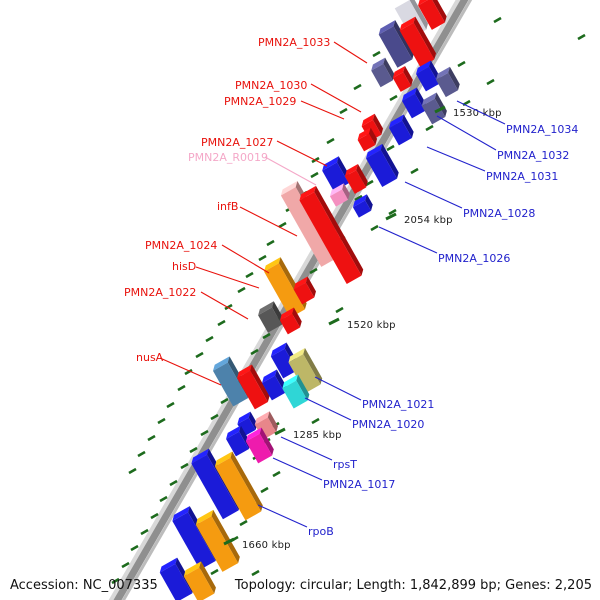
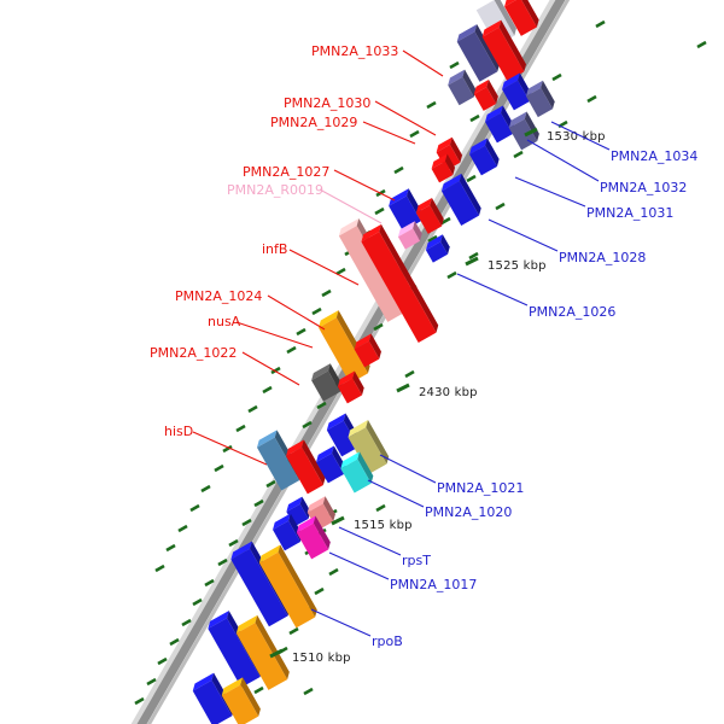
  1530 kbp
- 2054 kbp
+ 1525 kbp
- 1520 kbp
+ 2430 kbp
- 1285 kbp
+ 1515 kbp
- 1660 kbp
+ 1510 kbp
  PMN2A_1033
  PMN2A_1030
  PMN2A_1029
  PMN2A_1027
  PMN2A_R0019
  infB
  PMN2A_1024
- hisD
+ nusA
  PMN2A_1022
- nusA
+ hisD
  PMN2A_1034
  PMN2A_1032
  PMN2A_1031
  PMN2A_1028
  PMN2A_1026
  PMN2A_1021
  PMN2A_1020
  rpsT
  PMN2A_1017
  rpoB
- Accession: NC_007335
- Topology: circular; Length: 1,842,899 bp; Genes: 2,205
